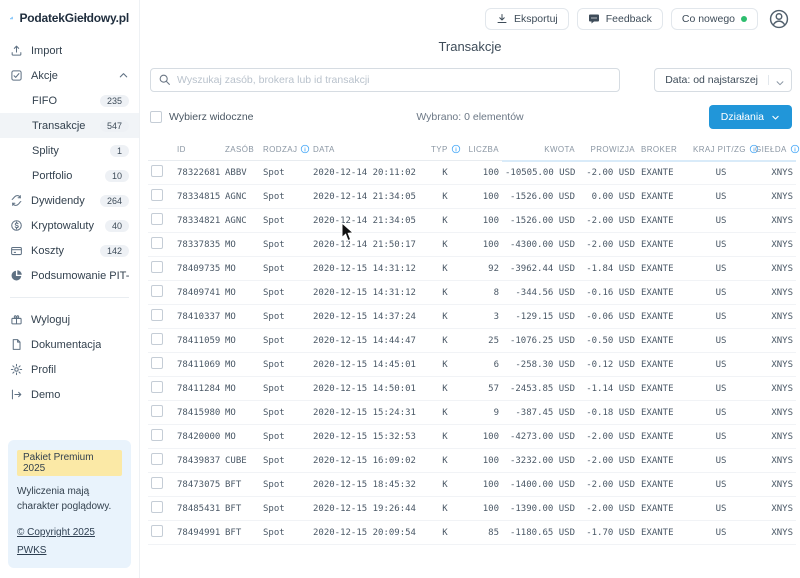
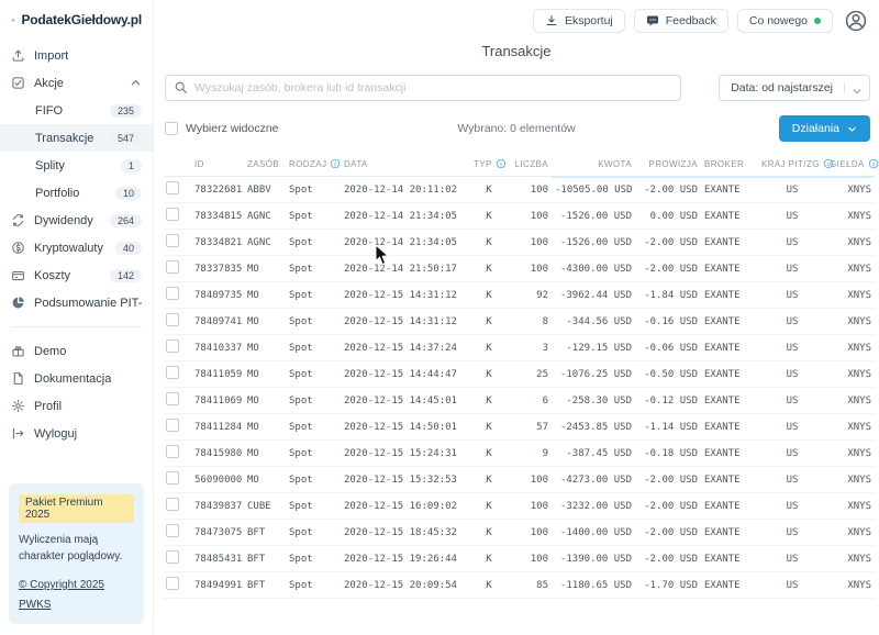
  PodatekGiełdowy.pl
  Import
  Akcje
  FIFO
  235
  Transakcje
  547
  Splity
  1
  Portfolio
  10
  Dywidendy
  264
  Kryptowaluty
  40
  Koszty
  142
  Podsumowanie PIT-
- Wyloguj
+ Demo
  Dokumentacja
  Profil
- Demo
+ Wyloguj
  Pakiet Premium 2025
  Wyliczenia mają charakter poglądowy.
  © Copyright 2025 PWKS
  Eksportuj
  Feedback
  Co nowego
  Transakcje
  Wyszukaj zasób, brokera lub id transakcji
  Data: od najstarszej
  Wybierz widoczne
  Wybrano: 0 elementów
  Działania
  	ID	ZASÓB	RODZAJ	DATA	TYP	LICZBA	KWOTA	PROWIZJA	BROKER	KRAJ PIT/ZG	GIEŁDA
  	78322681	ABBV	Spot	2020-12-14 20:11:02	K	100	-10505.00 USD	-2.00 USD	EXANTE	US	XNYS
  	78334815	AGNC	Spot	2020-12-14 21:34:05	K	100	-1526.00 USD	0.00 USD	EXANTE	US	XNYS
  	78334821	AGNC	Spot	2020-12-14 21:34:05	K	100	-1526.00 USD	-2.00 USD	EXANTE	US	XNYS
  	78337835	MO	Spot	2020-12-14 21:50:17	K	100	-4300.00 USD	-2.00 USD	EXANTE	US	XNYS
  	78409735	MO	Spot	2020-12-15 14:31:12	K	92	-3962.44 USD	-1.84 USD	EXANTE	US	XNYS
  	78409741	MO	Spot	2020-12-15 14:31:12	K	8	-344.56 USD	-0.16 USD	EXANTE	US	XNYS
  	78410337	MO	Spot	2020-12-15 14:37:24	K	3	-129.15 USD	-0.06 USD	EXANTE	US	XNYS
  	78411059	MO	Spot	2020-12-15 14:44:47	K	25	-1076.25 USD	-0.50 USD	EXANTE	US	XNYS
  	78411069	MO	Spot	2020-12-15 14:45:01	K	6	-258.30 USD	-0.12 USD	EXANTE	US	XNYS
  	78411284	MO	Spot	2020-12-15 14:50:01	K	57	-2453.85 USD	-1.14 USD	EXANTE	US	XNYS
  	78415980	MO	Spot	2020-12-15 15:24:31	K	9	-387.45 USD	-0.18 USD	EXANTE	US	XNYS
- 	78420000	MO	Spot	2020-12-15 15:32:53	K	100	-4273.00 USD	-2.00 USD	EXANTE	US	XNYS
+ 	56090000	MO	Spot	2020-12-15 15:32:53	K	100	-4273.00 USD	-2.00 USD	EXANTE	US	XNYS
  	78439837	CUBE	Spot	2020-12-15 16:09:02	K	100	-3232.00 USD	-2.00 USD	EXANTE	US	XNYS
  	78473075	BFT	Spot	2020-12-15 18:45:32	K	100	-1400.00 USD	-2.00 USD	EXANTE	US	XNYS
  	78485431	BFT	Spot	2020-12-15 19:26:44	K	100	-1390.00 USD	-2.00 USD	EXANTE	US	XNYS
  	78494991	BFT	Spot	2020-12-15 20:09:54	K	85	-1180.65 USD	-1.70 USD	EXANTE	US	XNYS
